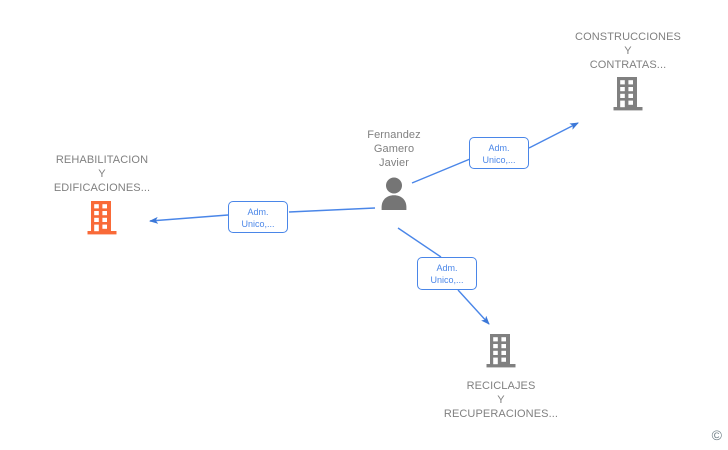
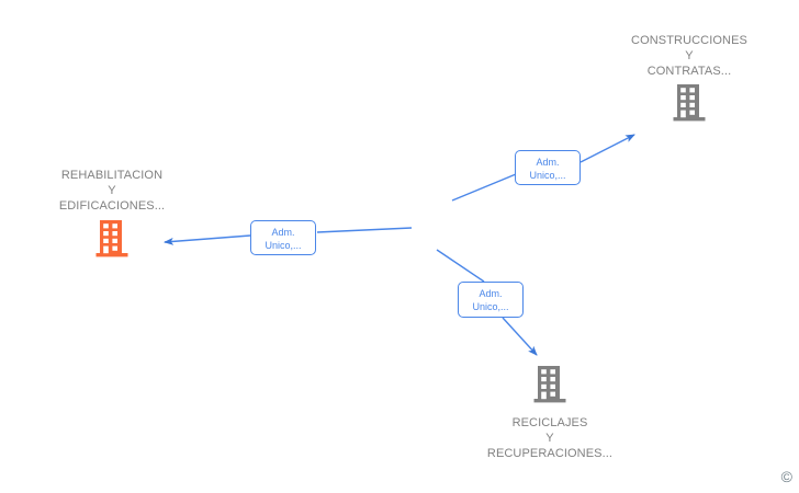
  Adm.
  Unico,...
  Adm.
  Unico,...
  Adm.
  Unico,...
  CONSTRUCCIONES
  Y
  CONTRATAS...
  REHABILITACION
  Y
  EDIFICACIONES...
- Fernandez
- Gamero
- Javier
  RECICLAJES
  Y
  RECUPERACIONES...
  ©
